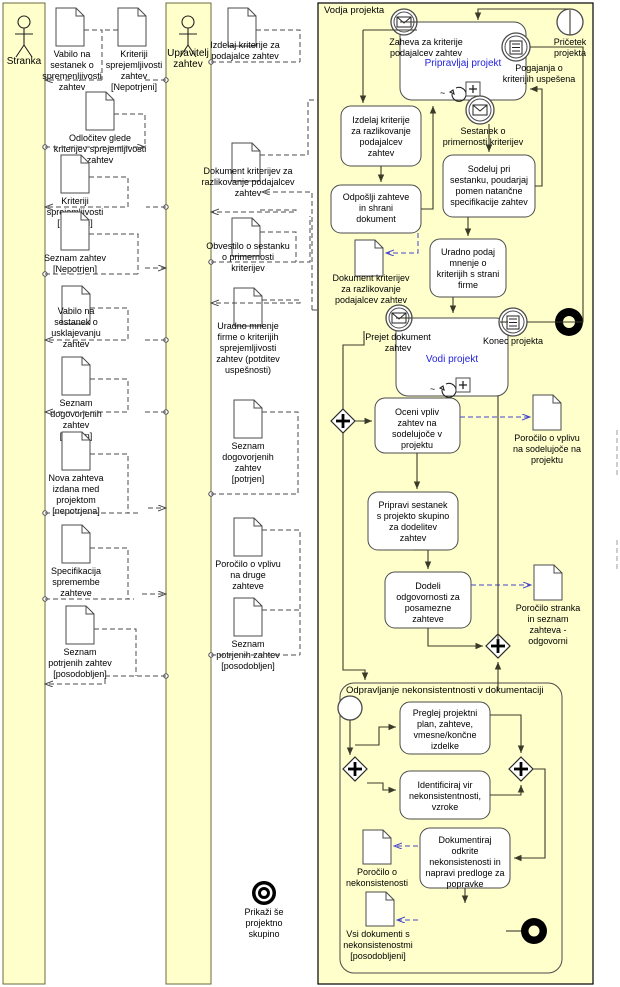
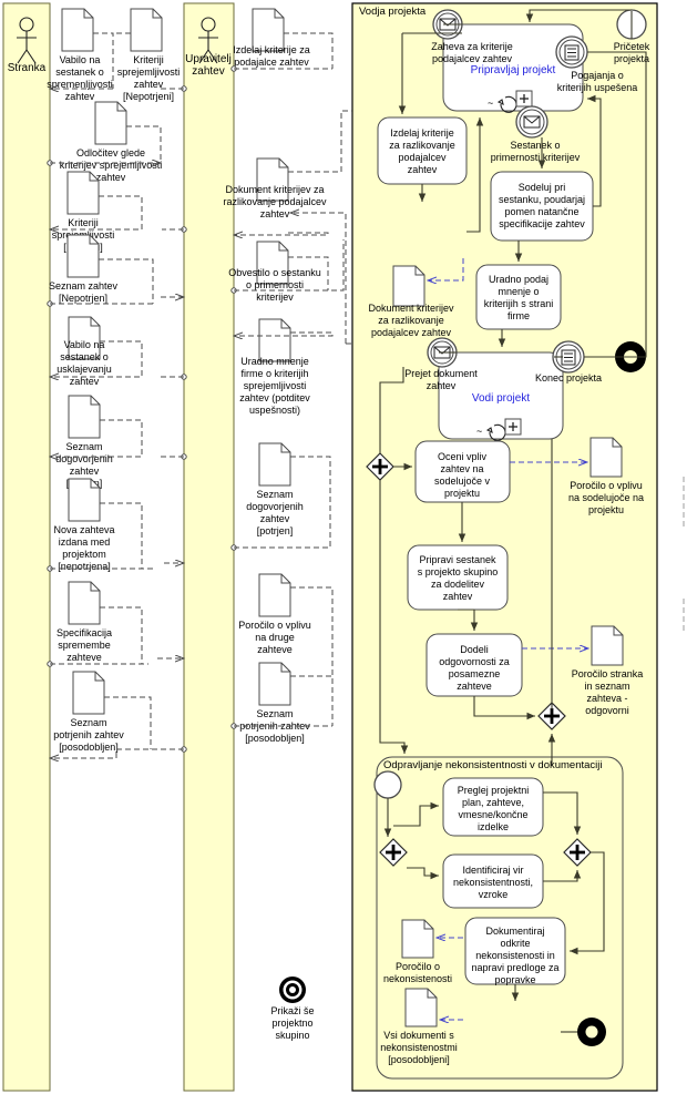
  Stranka
  Upravitelj
  zahtev
  Vodja projekta
  Vabilo na
  sestanek o
  spremenljivosti
  zahtev
  Kriteriji
  sprejemljivosti
  zahtev
  [Nepotrjeni]
  Odločitev glede
  kriterijev sprejemljivosti
  zahtev
  Kriteriji
  Seznam zahtev
  [Nepotrjen]
  Vabilo na
  sestanek o
  usklajevanju
  zahtev
  Seznam
  dogovorjenih
  zahtev
  Nova zahteva
  izdana med
  projektom
  [nepotrjena]
  Specifikacija
  spremembe
  zahteve
  Seznam
  potrjenih zahtev
  [posodobljen]
  Izdelaj kriterije za
  podajalce zahtev
  Dokument kriterijev za
  razlikovanje podajalcev
  zahtev
  Obvestilo o sestanku
  o primernosti
  kriterijev
  Uradno mnenje
  firme o kriterijih
  sprejemljivosti
  zahtev (potditev
  uspešnosti)
  Seznam
  dogovorjenih
  zahtev
  [potrjen]
  Poročilo o vplivu
  na druge
  zahteve
  Seznam
  [posodobljen]
  Pripravljaj projekt
  ~
  Zaheva za kriterije
  podajalcev zahtev
  Pričetek
  projekt
  Pogajanja o
  kriterijih uspešena
  Sestanek o
  primernosti kriterijev
  Izdelaj kriterije
  za razlikovanje
  podajalcev
  zahtev
- Odpošlji zahteve
- in shrani
- dokument
  Sodeluj pri
  sestanku, poudarjaj
  pomen natančne
  specifikacije zahtev
  Uradno podaj
  mnenje o
  kriterijih s strani
  firme
  Dokument kriterijev
  za razlikovanje
  podajalcev zahtev
  Vodi projekt
  ~
  Prejet dokument
  zahtev
  Konec projekta
  Oceni vpliv
  zahtev na
  sodelujoče v
  projektu
  Poročilo o vplivu
  na sodelujoče na
  projektu
  Pripravi sestanek
  s projekto skupino
  za dodelitev
  zahtev
  Dodeli
  odgovornosti za
  posamezne
  zahteve
  Poročilo stranka
  in seznam
  zahteva -
  odgovorni
  Odpravljanje nekonsistentnosti v dokumentaciji
  Preglej projektni
  plan, zahteve,
  vmesne/končne
  izdelke
  Identificiraj vir
  nekonsistentnosti,
  vzroke
  Dokumentiraj
  odkrite
  nekonsistenosti in
  napravi predloge za
  popravke
  Poročilo o
  nekonsistenosti
  Vsi dokumenti s
  nekonsistenostmi
  [posodobljeni]
  Prikaži še
  projektno
  skupino
